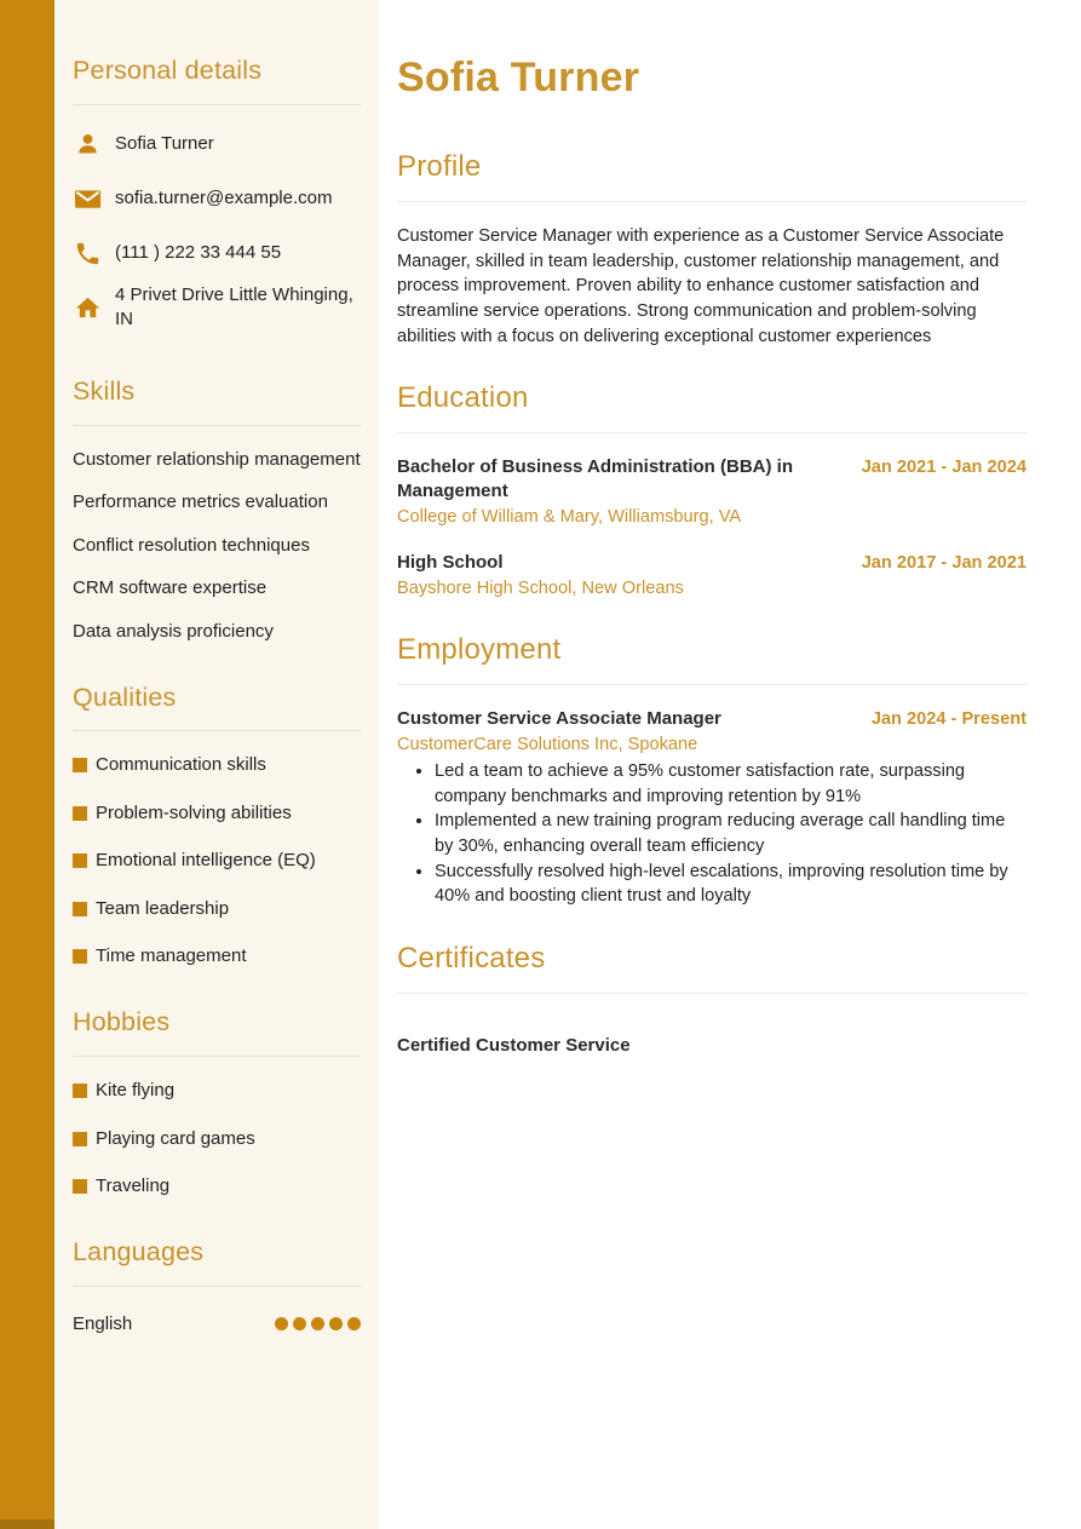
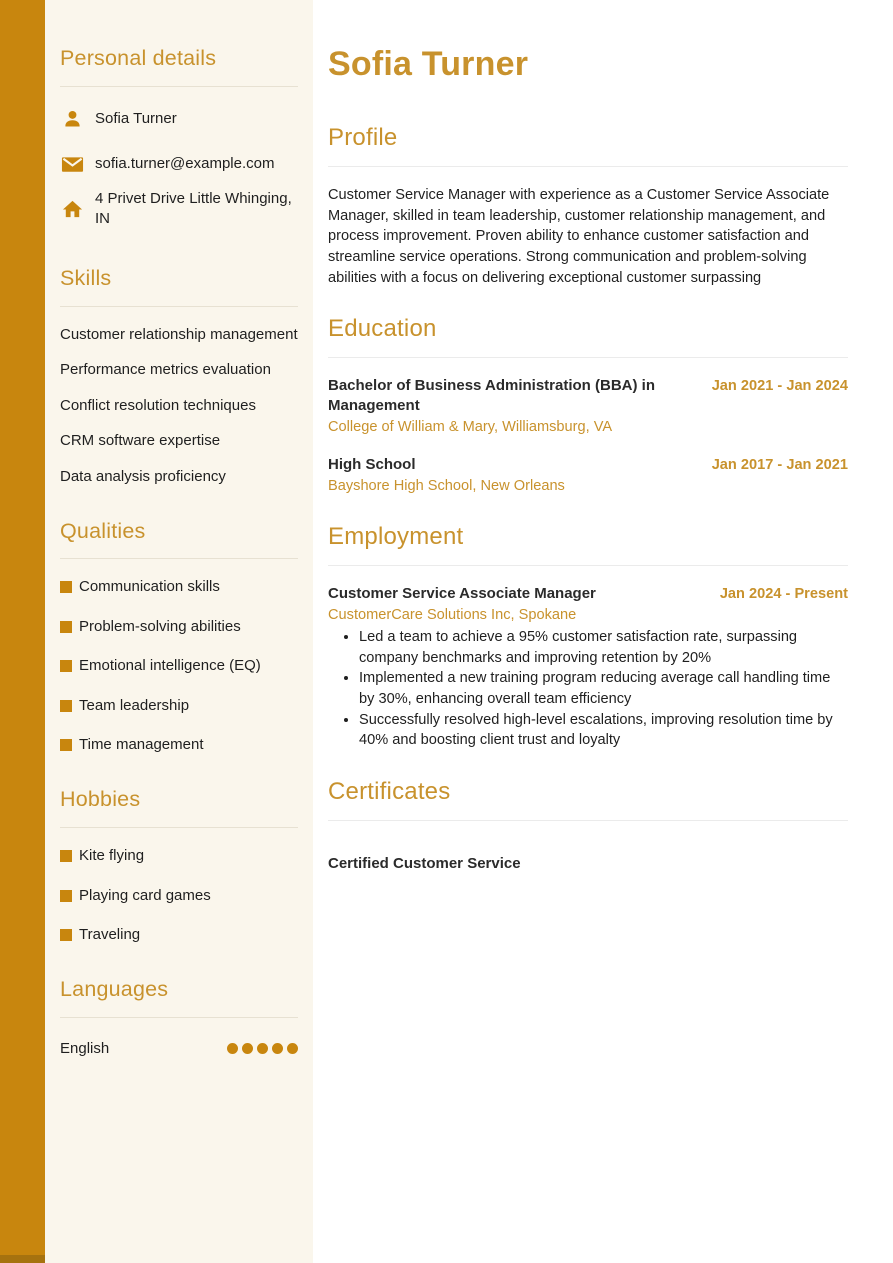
  Personal details
  Sofia Turner
  sofia.turner@example.com
- (111 ) 222 33 444 55
  4 Privet Drive Little Whinging, IN
  Skills
  Customer relationship management
  Performance metrics evaluation
  Conflict resolution techniques
  CRM software expertise
  Data analysis proficiency
  Qualities
  Communication skills
  Problem-solving abilities
  Emotional intelligence (EQ)
  Team leadership
  Time management
  Hobbies
  Kite flying
  Playing card games
  Traveling
  Languages
  English
  Sofia Turner
  Profile
- Customer Service Manager with experience as a Customer Service Associate Manager, skilled in team leadership, customer relationship management, and process improvement. Proven ability to enhance customer satisfaction and streamline service operations. Strong communication and problem-solving abilities with a focus on delivering exceptional customer experiences
+ Customer Service Manager with experience as a Customer Service Associate Manager, skilled in team leadership, customer relationship management, and process improvement. Proven ability to enhance customer satisfaction and streamline service operations. Strong communication and problem-solving abilities with a focus on delivering exceptional customer surpassing
  Education
  Bachelor of Business Administration (BBA) in Management
  Jan 2021 - Jan 2024
  College of William & Mary, Williamsburg, VA
  High School
  Jan 2017 - Jan 2021
  Bayshore High School, New Orleans
  Employment
  Customer Service Associate Manager
  Jan 2024 - Present
  CustomerCare Solutions Inc, Spokane
- Led a team to achieve a 95% customer satisfaction rate, surpassing company benchmarks and improving retention by 91%
+ Led a team to achieve a 95% customer satisfaction rate, surpassing company benchmarks and improving retention by 20%
  Implemented a new training program reducing average call handling time by 30%, enhancing overall team efficiency
  Successfully resolved high-level escalations, improving resolution time by 40% and boosting client trust and loyalty
  Certificates
  Certified Customer Service
